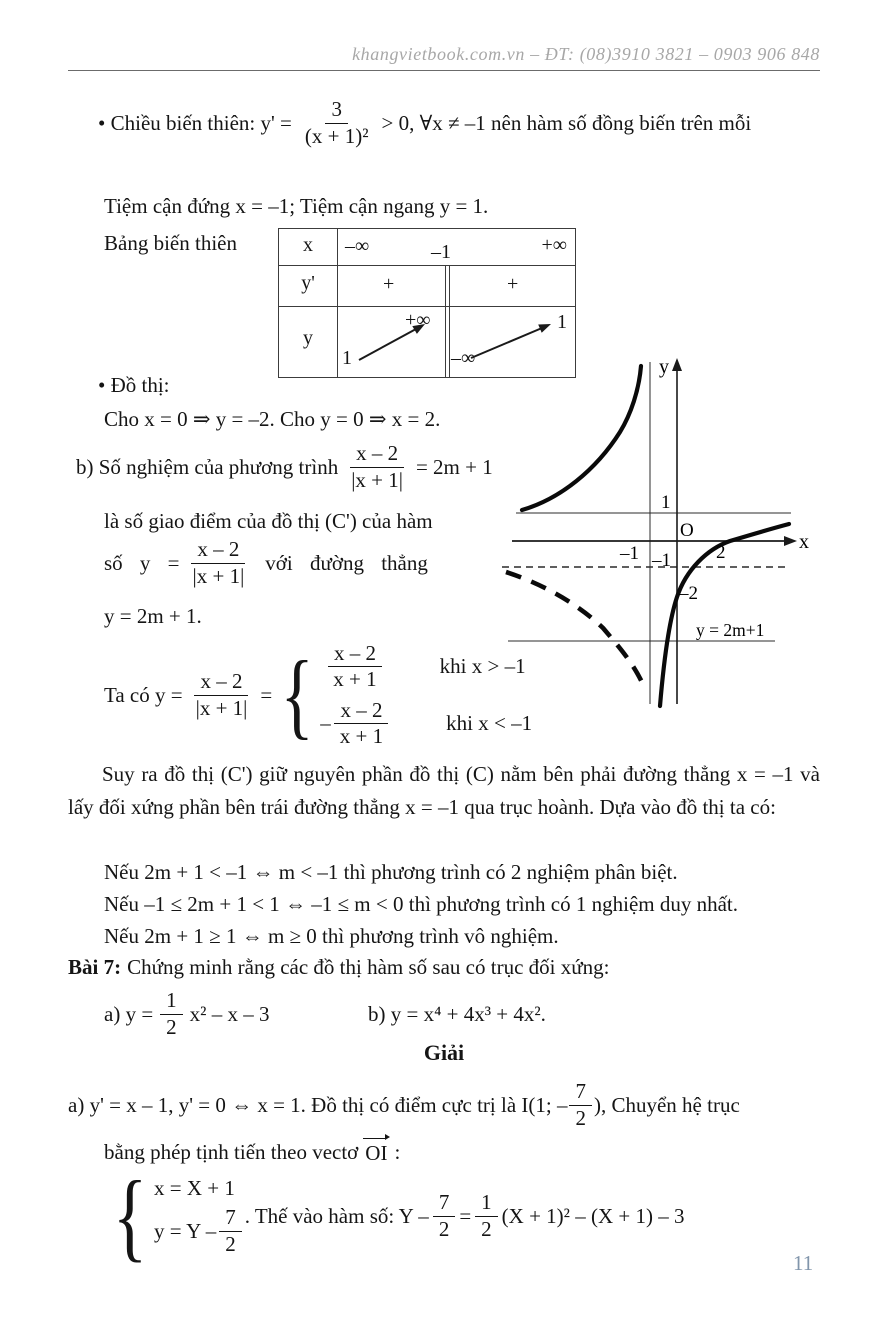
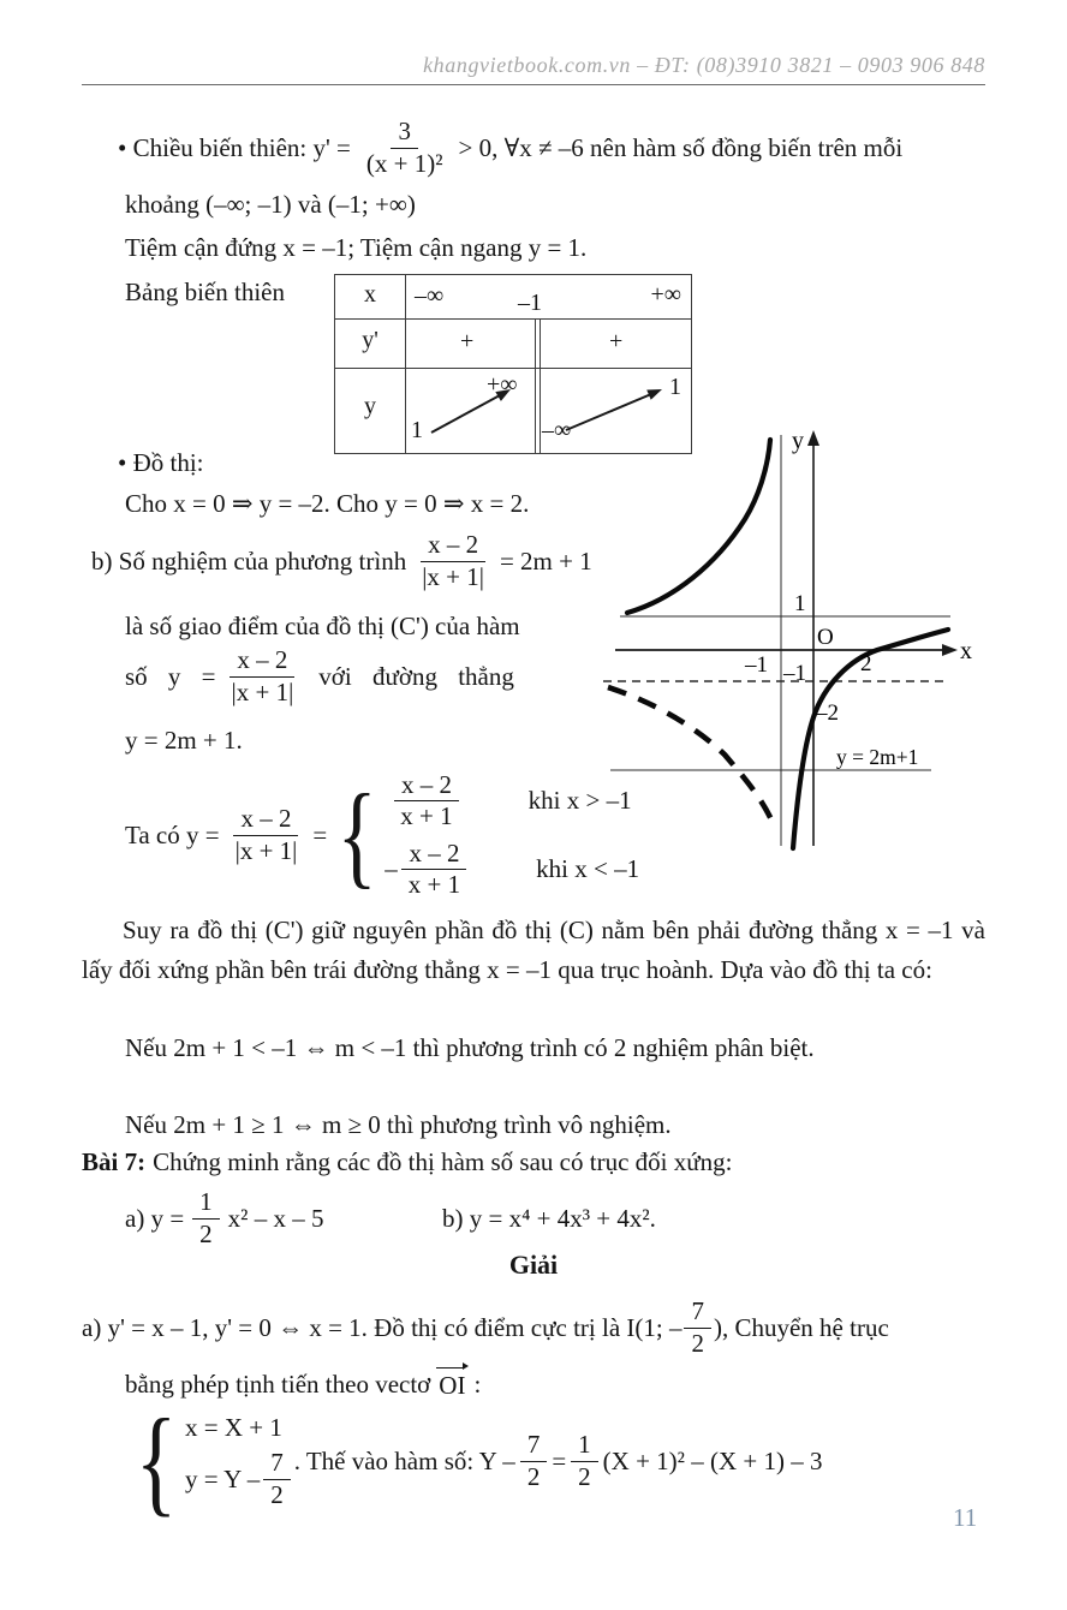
  khangvietbook.com.vn – ĐT: (08)3910 3821 – 0903 906 848
  • Chiều biến thiên: y' =
  3
  (x + 1)²
- > 0, ∀x ≠ –1 nên hàm số đồng biến trên mỗi
+ > 0, ∀x ≠ –6 nên hàm số đồng biến trên mỗi
+ khoảng (–∞; –1) và (–1; +∞)
  Tiệm cận đứng x = –1; Tiệm cận ngang y = 1.
  Bảng biến thiên
  x
  y'
  y
  –∞
  –1
  +∞
  +
  +
  1
  +∞
  –∞
  1
  • Đồ thị:
  Cho x = 0 ⇒ y = –2. Cho y = 0 ⇒ x = 2.
  b) Số nghiệm của phương trình
  x – 2
  |x + 1|
  = 2m + 1
  là số giao điểm của đồ thị (C') của hàm
  số y =
  x – 2
  |x + 1|
  với đường thẳng
  y = 2m + 1.
  Ta có y =
  x – 2
  |x + 1|
  =
  {
  x – 2
  x + 1
  khi x > –1
  –
  x – 2
  x + 1
  khi x < –1
  y
  x
  O
  1
  –1
  –1
  2
  –2
  y = 2m+1
  Suy ra đồ thị (C') giữ nguyên phần đồ thị (C) nằm bên phải đường thẳng x = –1 và lấy đối xứng phần bên trái đường thẳng x = –1 qua trục hoành. Dựa vào đồ thị ta có:
  Nếu 2m + 1 < –1 ⇔ m < –1 thì phương trình có 2 nghiệm phân biệt.
- Nếu –1 ≤ 2m + 1 < 1 ⇔ –1 ≤ m < 0 thì phương trình có 1 nghiệm duy nhất.
  Nếu 2m + 1 ≥ 1 ⇔ m ≥ 0 thì phương trình vô nghiệm.
  Bài 7:
  Chứng minh rằng các đồ thị hàm số sau có trục đối xứng:
  a) y =
  1
  2
- x² – x – 3
+ x² – x – 5
  b) y = x⁴ + 4x³ + 4x².
  Giải
  a) y' = x – 1, y' = 0 ⇔ x = 1. Đồ thị có điểm cực trị là I(1; –
  7
  2
  ), Chuyển hệ trục
  bằng phép tịnh tiến theo vectơ
  OI
  :
  {
  x = X + 1
  y = Y –
  7
  2
  . Thế vào hàm số: Y –
  7
  2
  =
  1
  2
  (X + 1)² – (X + 1) – 3
  11
